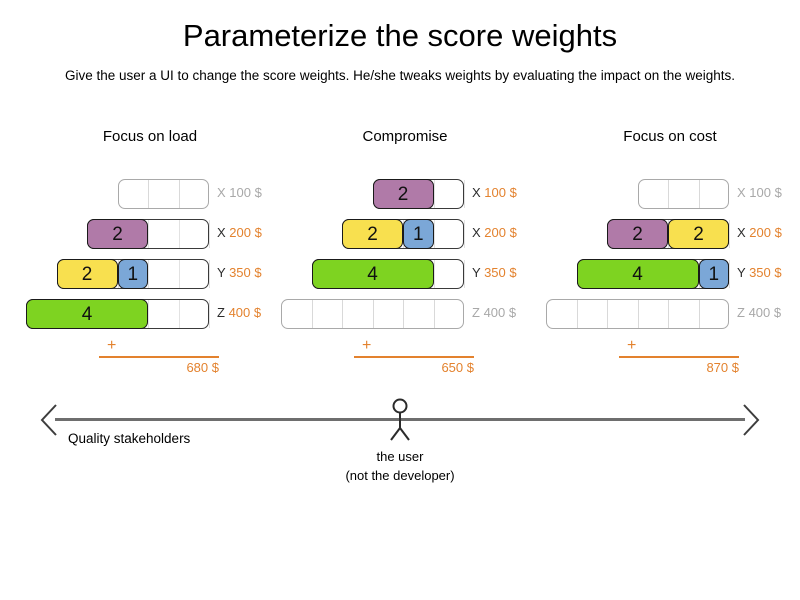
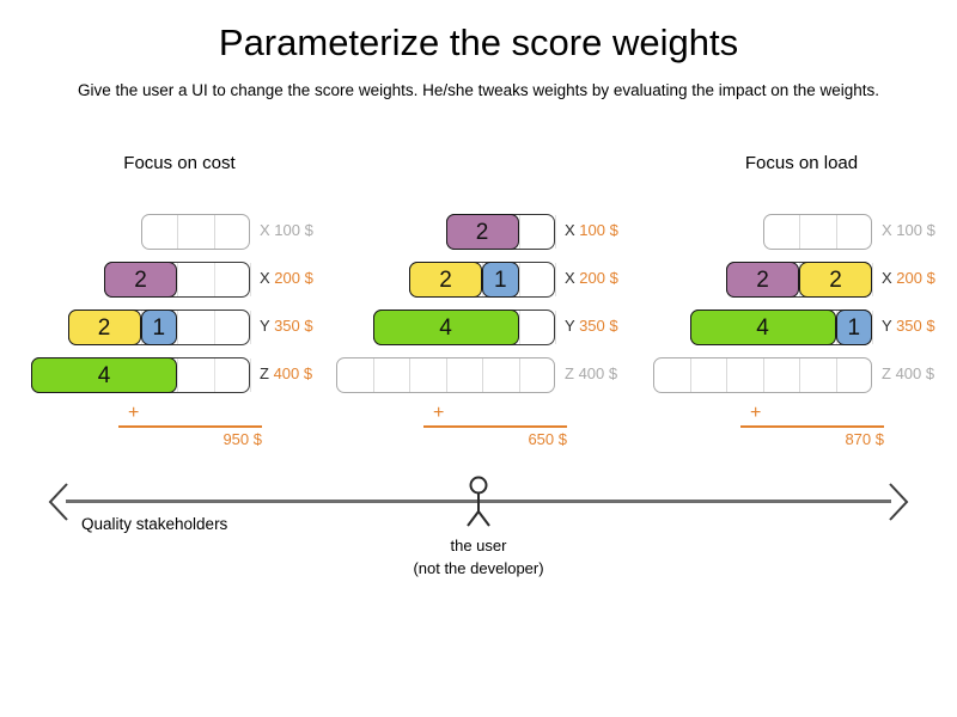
  Parameterize the score weights
  Give the user a UI to change the score weights. He/she tweaks weights by evaluating the impact on the weights.
- Focus on load
+ Focus on cost
  X 100 $
  2
  X 200 $
  2
  1
  Y 350 $
  4
  Z 400 $
  +
- 680 $
+ 950 $
- Compromise
  2
  X 100 $
  2
  1
  X 200 $
  4
  Y 350 $
  Z 400 $
  +
  650 $
- Focus on cost
+ Focus on load
  X 100 $
  2
  2
  X 200 $
  4
  1
  Y 350 $
  Z 400 $
  +
  870 $
  Quality stakeholders
  the user
  (not the developer)
